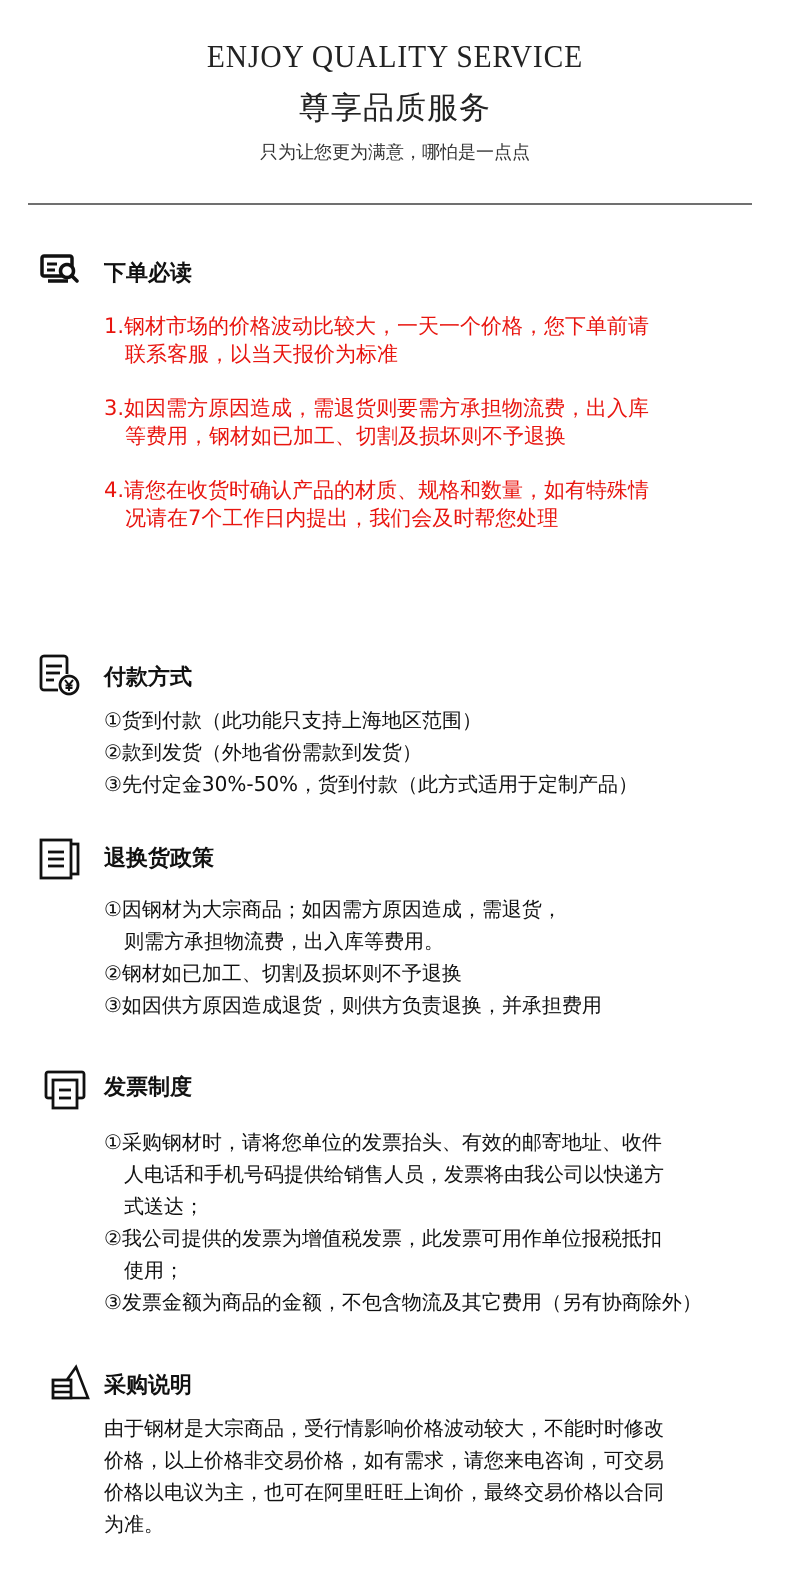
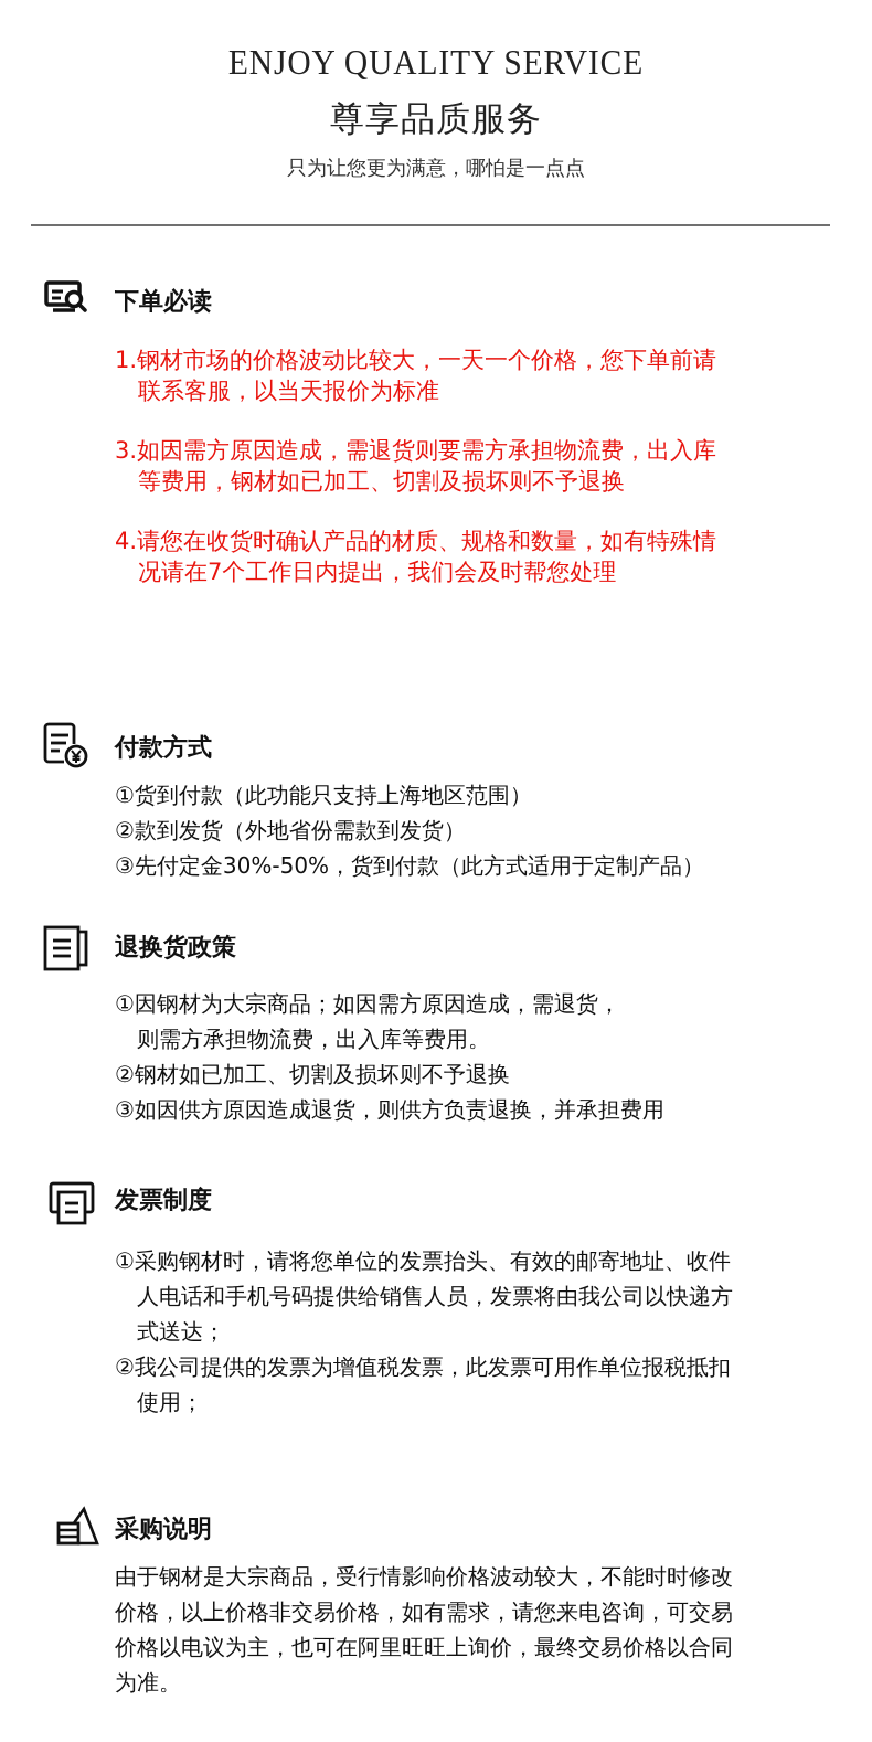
  ENJOY QUALITY SERVICE
  尊享品质服务
  只为让您更为满意，哪怕是一点点
  下单必读
  1.钢材市场的价格波动比较大，一天一个价格，您下单前请
  联系客服，以当天报价为标准
  3.如因需方原因造成，需退货则要需方承担物流费，出入库
  等费用，钢材如已加工、切割及损坏则不予退换
  4.请您在收货时确认产品的材质、规格和数量，如有特殊情
  况请在7个工作日内提出，我们会及时帮您处理
  付款方式
  ①货到付款（此功能只支持上海地区范围）
  ②款到发货（外地省份需款到发货）
  ③先付定金30%-50%，货到付款（此方式适用于定制产品）
  退换货政策
  ①因钢材为大宗商品；如因需方原因造成，需退货，
  则需方承担物流费，出入库等费用。
  ②钢材如已加工、切割及损坏则不予退换
  ③如因供方原因造成退货，则供方负责退换，并承担费用
  发票制度
  ①采购钢材时，请将您单位的发票抬头、有效的邮寄地址、收件
  人电话和手机号码提供给销售人员，发票将由我公司以快递方
  式送达；
  ②我公司提供的发票为增值税发票，此发票可用作单位报税抵扣
  使用；
- ③发票金额为商品的金额，不包含物流及其它费用（另有协商除外）
  采购说明
  由于钢材是大宗商品，受行情影响价格波动较大，不能时时修改
  价格，以上价格非交易价格，如有需求，请您来电咨询，可交易
  价格以电议为主，也可在阿里旺旺上询价，最终交易价格以合同
  为准。
